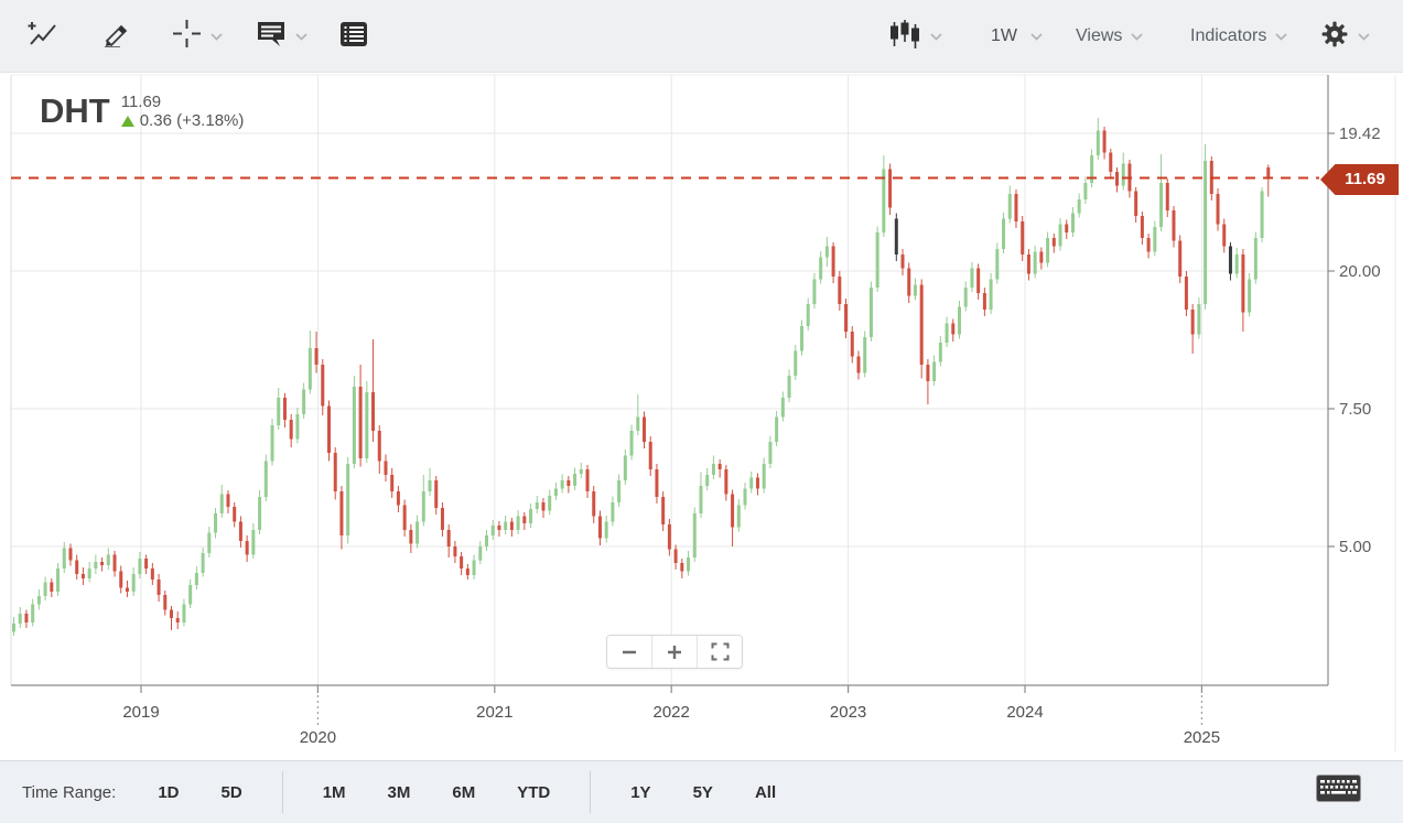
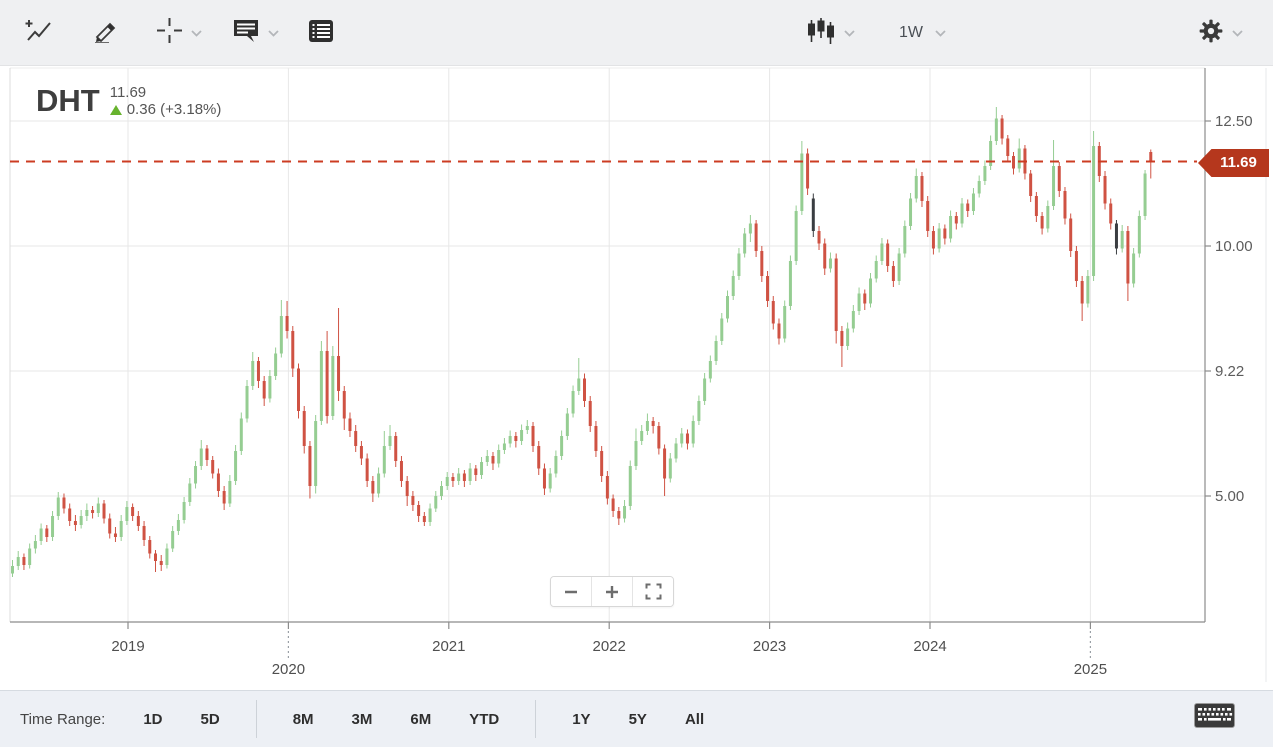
  1W
- Views
- Indicators
- 19.42
+ 12.50
- 20.00
+ 10.00
- 7.50
+ 9.22
  5.00
  2019
  2020
  2021
  2022
  2023
  2024
  2025
  DHT
  11.69
  0.36 (+3.18%)
  11.69
  Time Range:
  1D
  5D
- 1M
+ 8M
  3M
  6M
  YTD
  1Y
  5Y
  All
